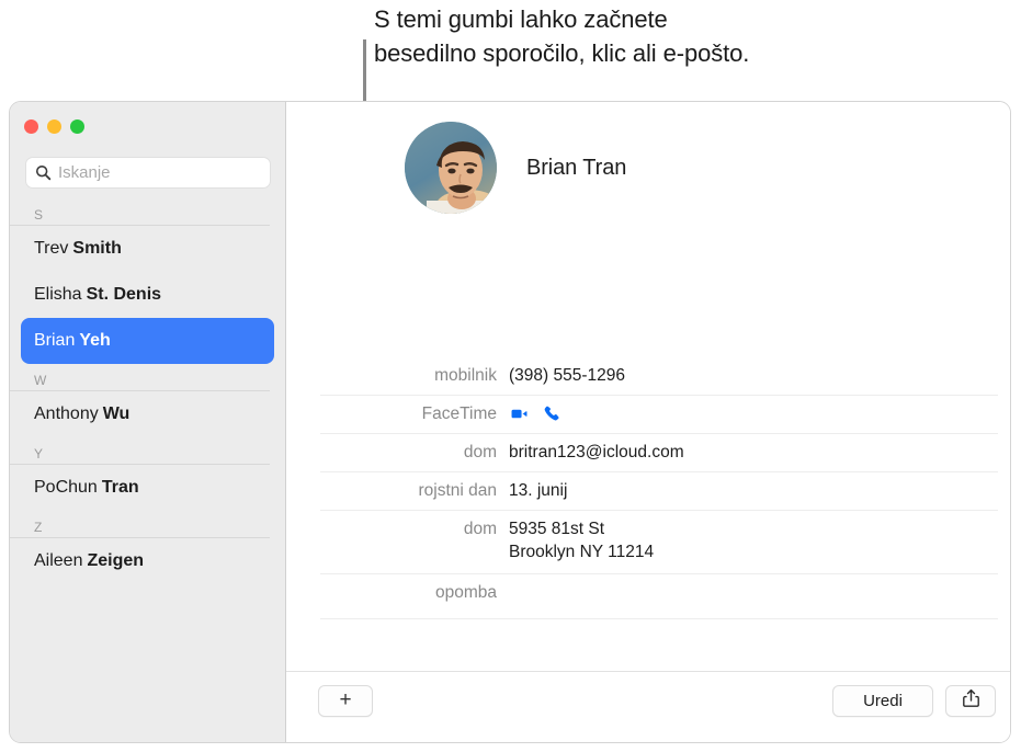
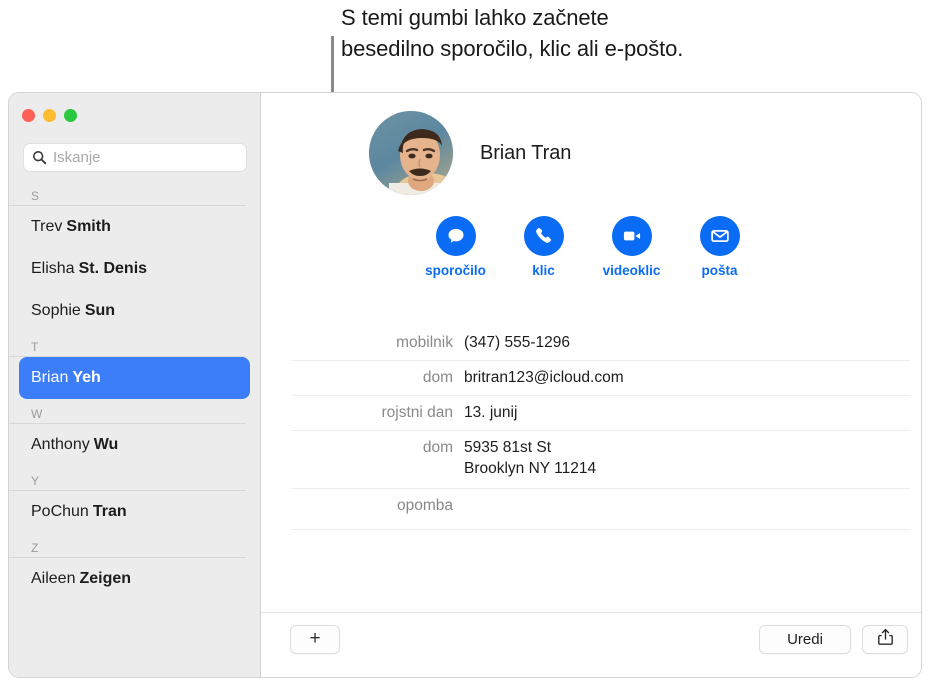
  S temi gumbi lahko začnete
  besedilno sporočilo, klic ali e-pošto.
  Iskanje
  S
  Trev
  Smith
  Elisha
  St. Denis
+ Sophie
+ Sun
+ T
  Brian
  Yeh
  W
  Anthony
  Wu
  Y
  PoChun
  Tran
  Z
  Aileen
  Zeigen
  Brian Tran
+ sporočilo
+ klic
+ videoklic
+ pošta
  mobilnik
- (398) 555-1296
+ (347) 555-1296
- FaceTime
  dom
  britran123@icloud.com
  rojstni dan
  13. junij
  dom
  5935 81st St
  Brooklyn NY 11214
  opomba
  +
  Uredi
